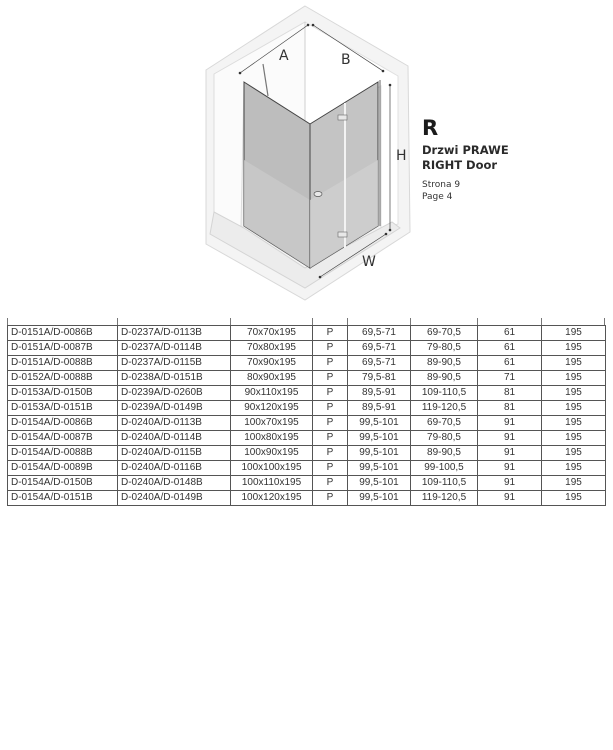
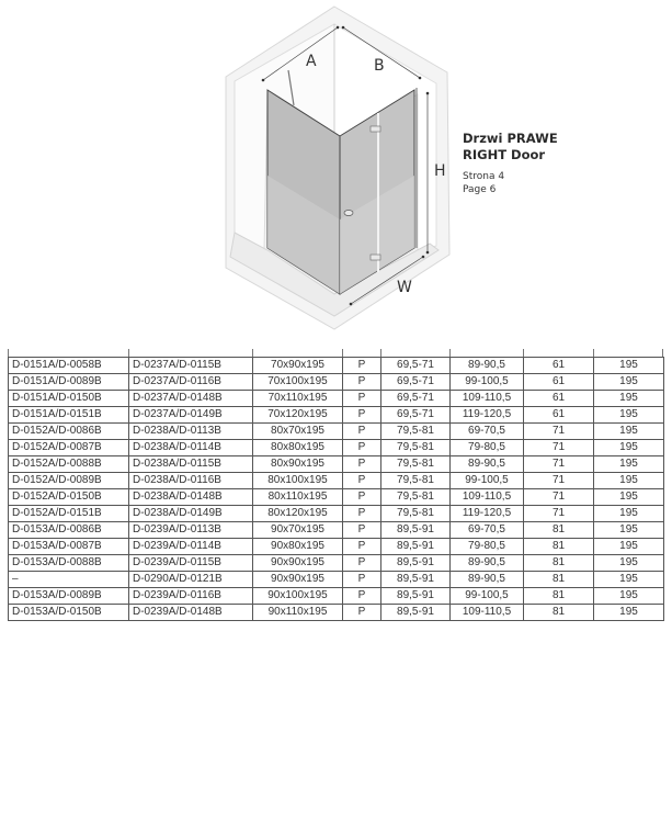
  A
  B
  H
  W
- R
  Drzwi PRAWE
  RIGHT Door
- Strona 9
+ Strona 4
- Page 4
+ Page 6
- D-0151A/D-0086B	D-0237A/D-0113B	70x70x195	P	69,5-71	69-70,5	61	195
- D-0151A/D-0087B	D-0237A/D-0114B	70x80x195	P	69,5-71	79-80,5	61	195
- D-0151A/D-0088B	D-0237A/D-0115B	70x90x195	P	69,5-71	89-90,5	61	195
+ D-0151A/D-0058B	D-0237A/D-0115B	70x90x195	P	69,5-71	89-90,5	61	195
+ D-0151A/D-0089B	D-0237A/D-0116B	70x100x195	P	69,5-71	99-100,5	61	195
+ D-0151A/D-0150B	D-0237A/D-0148B	70x110x195	P	69,5-71	109-110,5	61	195
+ D-0151A/D-0151B	D-0237A/D-0149B	70x120x195	P	69,5-71	119-120,5	61	195
+ D-0152A/D-0086B	D-0238A/D-0113B	80x70x195	P	79,5-81	69-70,5	71	195
+ D-0152A/D-0087B	D-0238A/D-0114B	80x80x195	P	79,5-81	79-80,5	71	195
- D-0152A/D-0088B	D-0238A/D-0151B	80x90x195	P	79,5-81	89-90,5	71	195
+ D-0152A/D-0088B	D-0238A/D-0115B	80x90x195	P	79,5-81	89-90,5	71	195
+ D-0152A/D-0089B	D-0238A/D-0116B	80x100x195	P	79,5-81	99-100,5	71	195
+ D-0152A/D-0150B	D-0238A/D-0148B	80x110x195	P	79,5-81	109-110,5	71	195
+ D-0152A/D-0151B	D-0238A/D-0149B	80x120x195	P	79,5-81	119-120,5	71	195
+ D-0153A/D-0086B	D-0239A/D-0113B	90x70x195	P	89,5-91	69-70,5	81	195
+ D-0153A/D-0087B	D-0239A/D-0114B	90x80x195	P	89,5-91	79-80,5	81	195
+ D-0153A/D-0088B	D-0239A/D-0115B	90x90x195	P	89,5-91	89-90,5	81	195
+ –	D-0290A/D-0121B	90x90x195	P	89,5-91	89-90,5	81	195
+ D-0153A/D-0089B	D-0239A/D-0116B	90x100x195	P	89,5-91	99-100,5	81	195
- D-0153A/D-0150B	D-0239A/D-0260B	90x110x195	P	89,5-91	109-110,5	81	195
+ D-0153A/D-0150B	D-0239A/D-0148B	90x110x195	P	89,5-91	109-110,5	81	195
- D-0153A/D-0151B	D-0239A/D-0149B	90x120x195	P	89,5-91	119-120,5	81	195
- D-0154A/D-0086B	D-0240A/D-0113B	100x70x195	P	99,5-101	69-70,5	91	195
- D-0154A/D-0087B	D-0240A/D-0114B	100x80x195	P	99,5-101	79-80,5	91	195
- D-0154A/D-0088B	D-0240A/D-0115B	100x90x195	P	99,5-101	89-90,5	91	195
- D-0154A/D-0089B	D-0240A/D-0116B	100x100x195	P	99,5-101	99-100,5	91	195
- D-0154A/D-0150B	D-0240A/D-0148B	100x110x195	P	99,5-101	109-110,5	91	195
- D-0154A/D-0151B	D-0240A/D-0149B	100x120x195	P	99,5-101	119-120,5	91	195
